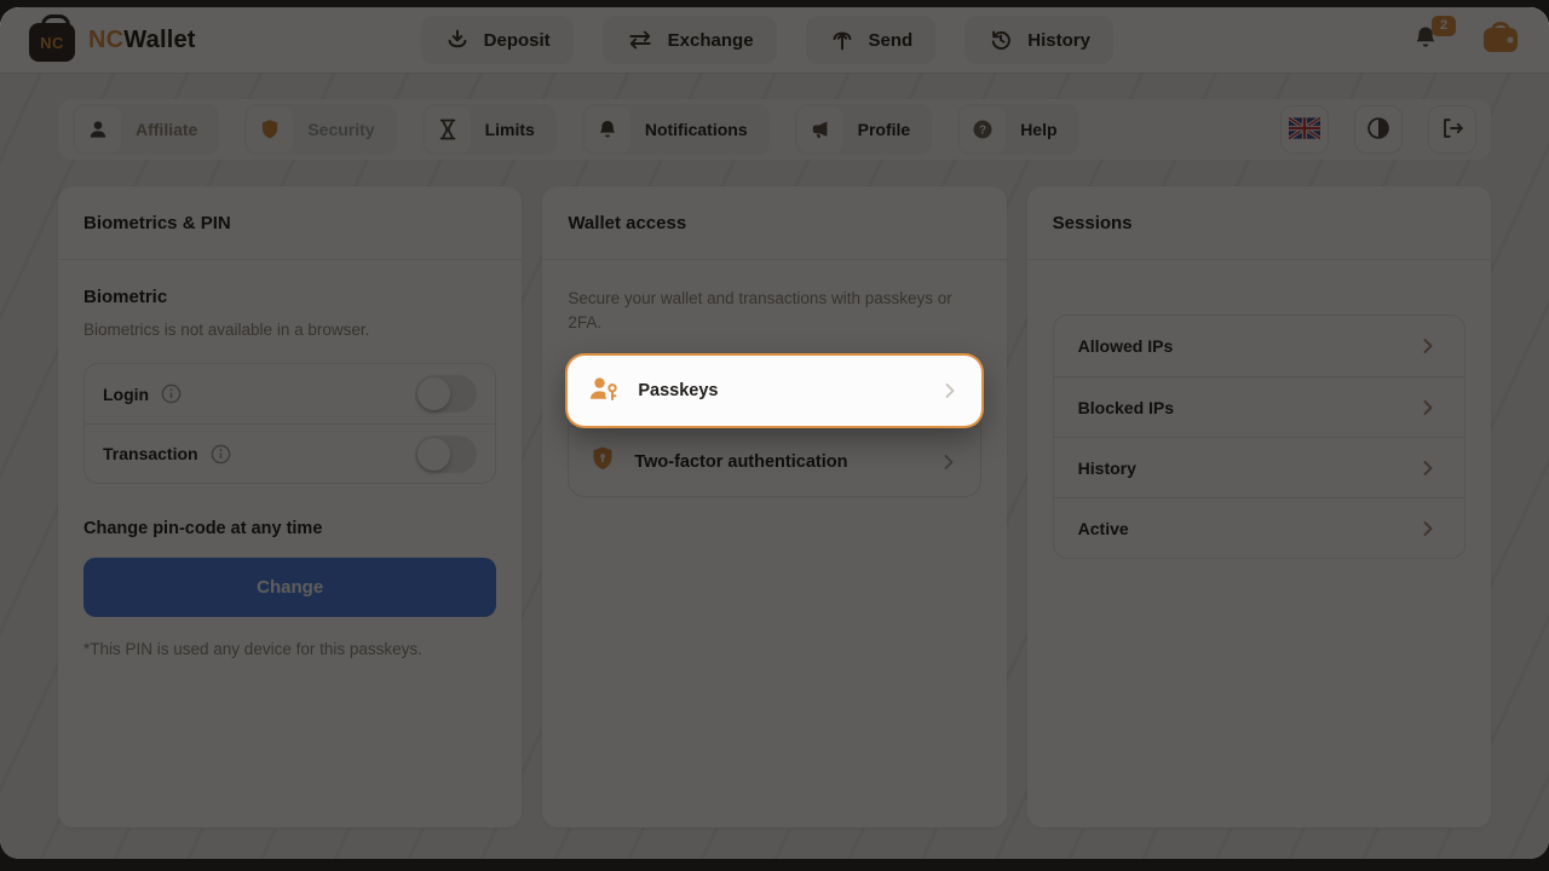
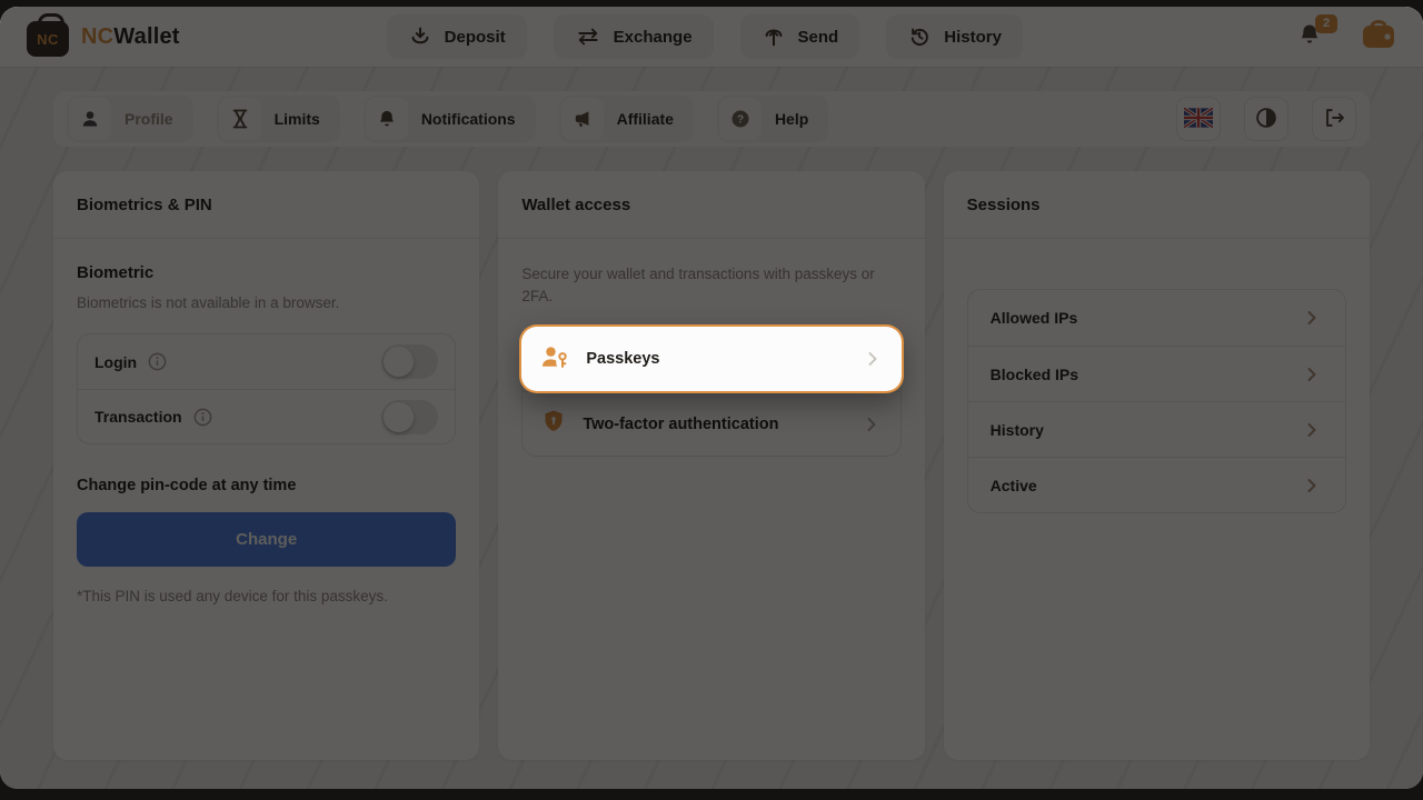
  NC
  NCWallet
  Deposit
  Exchange
  Send
  History
  2
- Affiliate
+ Profile
- Security
  Limits
  Notifications
- Profile
+ Affiliate
  ?
  Help
  Biometrics & PIN
  Biometric
  Biometrics is not available in a browser.
  Login
  Transaction
  Change pin-code at any time
  Change
  *This PIN is used any device for this passkeys.
  Wallet access
  Secure your wallet and transactions with passkeys or 2FA.
  Passkeys
  Two-factor authentication
  Sessions
  Allowed IPs
  Blocked IPs
  History
  Active
